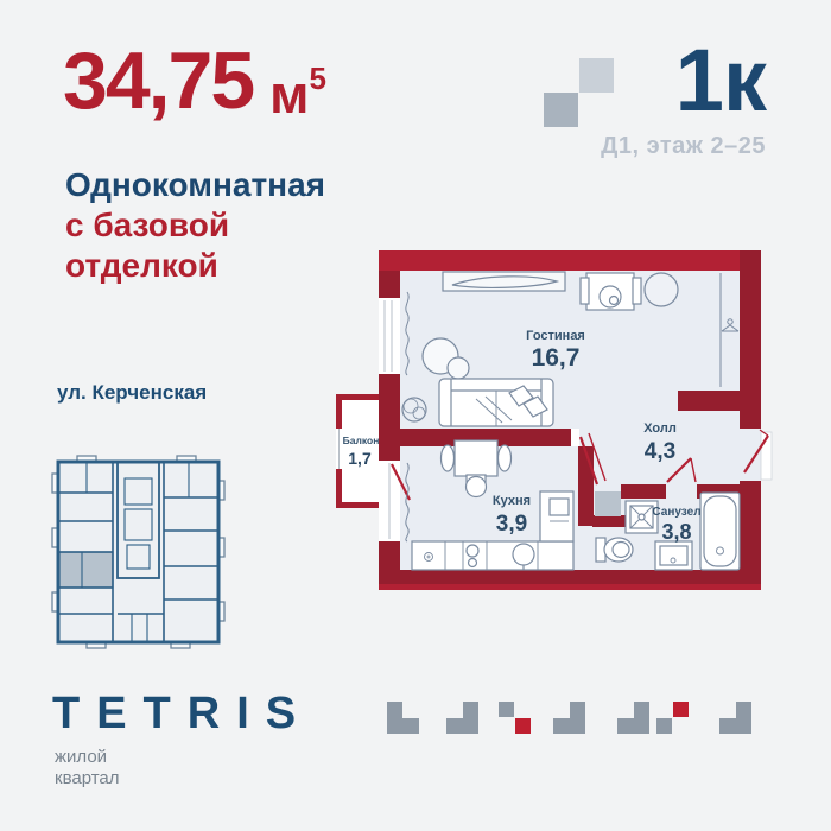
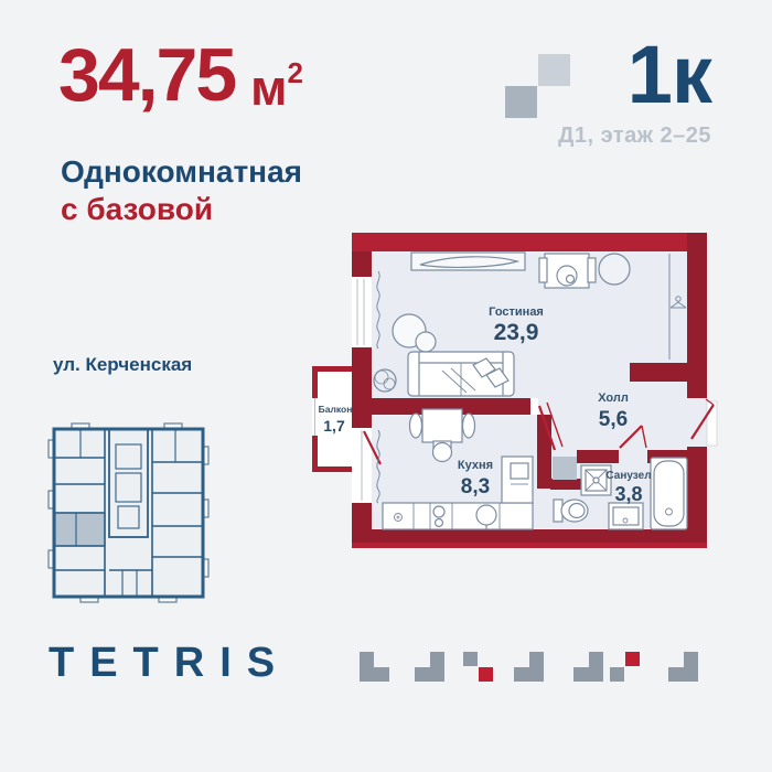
  34,75
- м5
+ м2
  Однокомнатная
  с базовой
- отделкой
  1к
  Д1, этаж 2–25
  ул. Керченская
  Гостиная
- 16,7
+ 23,9
  Холл
- 4,3
+ 5,6
  Кухня
- 3,9
+ 8,3
  Санузел
  3,8
  Балкон
  1,7
  TETRIS
- жилой
- квартал
